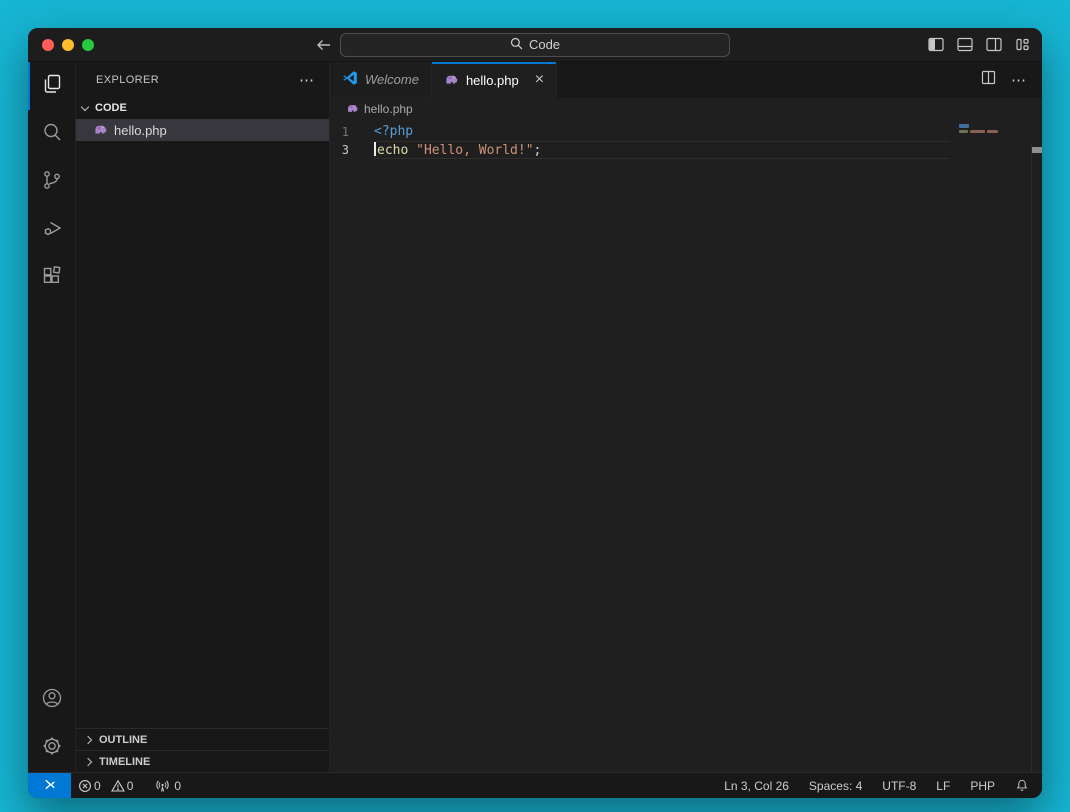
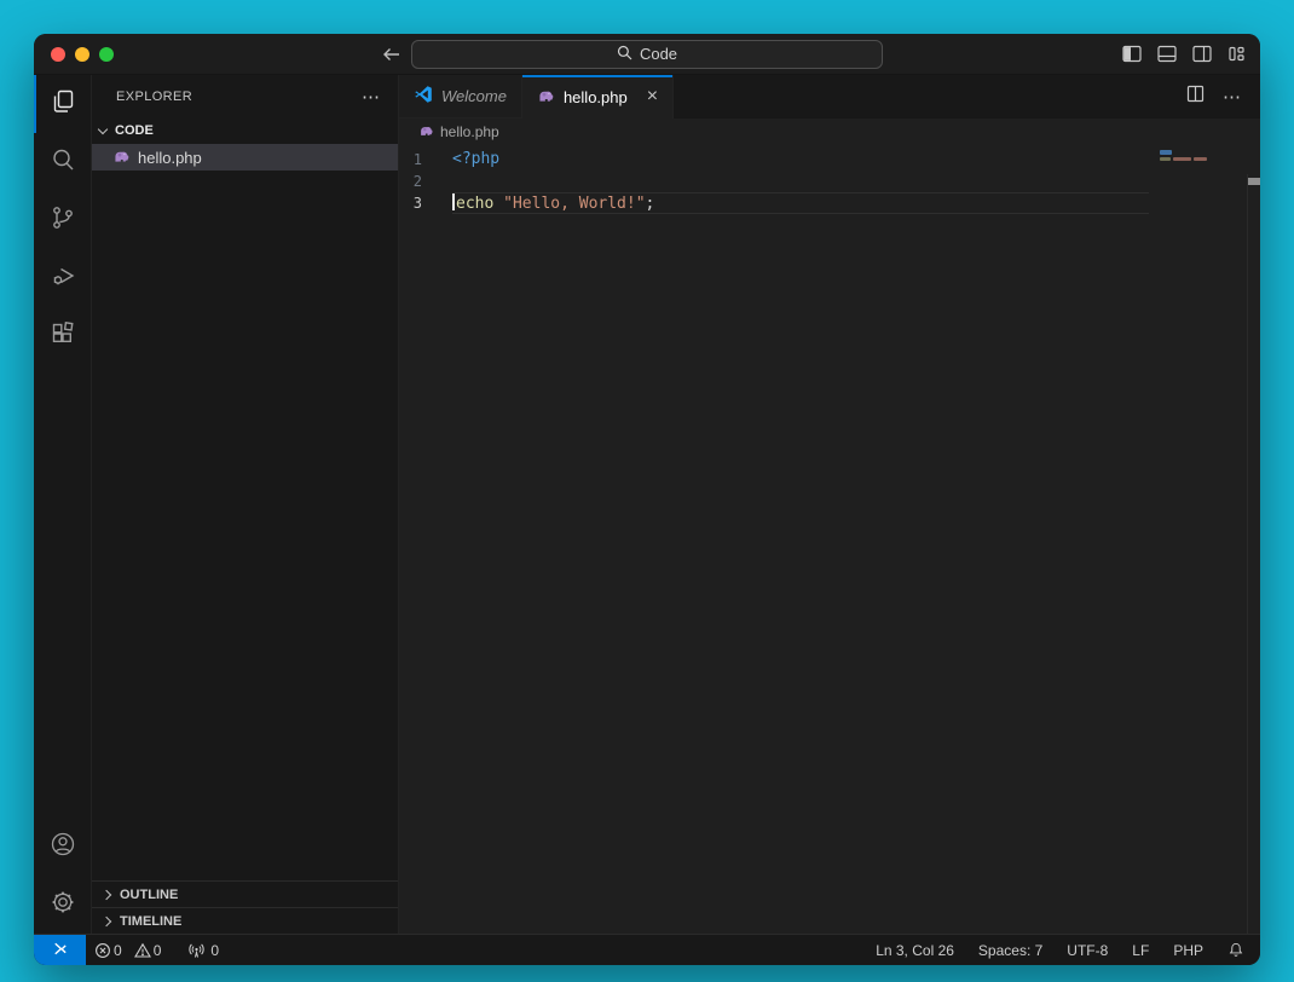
  Code
  EXPLORER
  ⋯
  CODE
  hello.php
  OUTLINE
  TIMELINE
  Welcome
  hello.php
  ×
  ⋯
  hello.php
  1
  <?php
+ 2
  3
  echo "Hello, World!";
  0
  0
  0
  Ln 3, Col 26
- Spaces: 4
+ Spaces: 7
  UTF-8
  LF
  PHP
